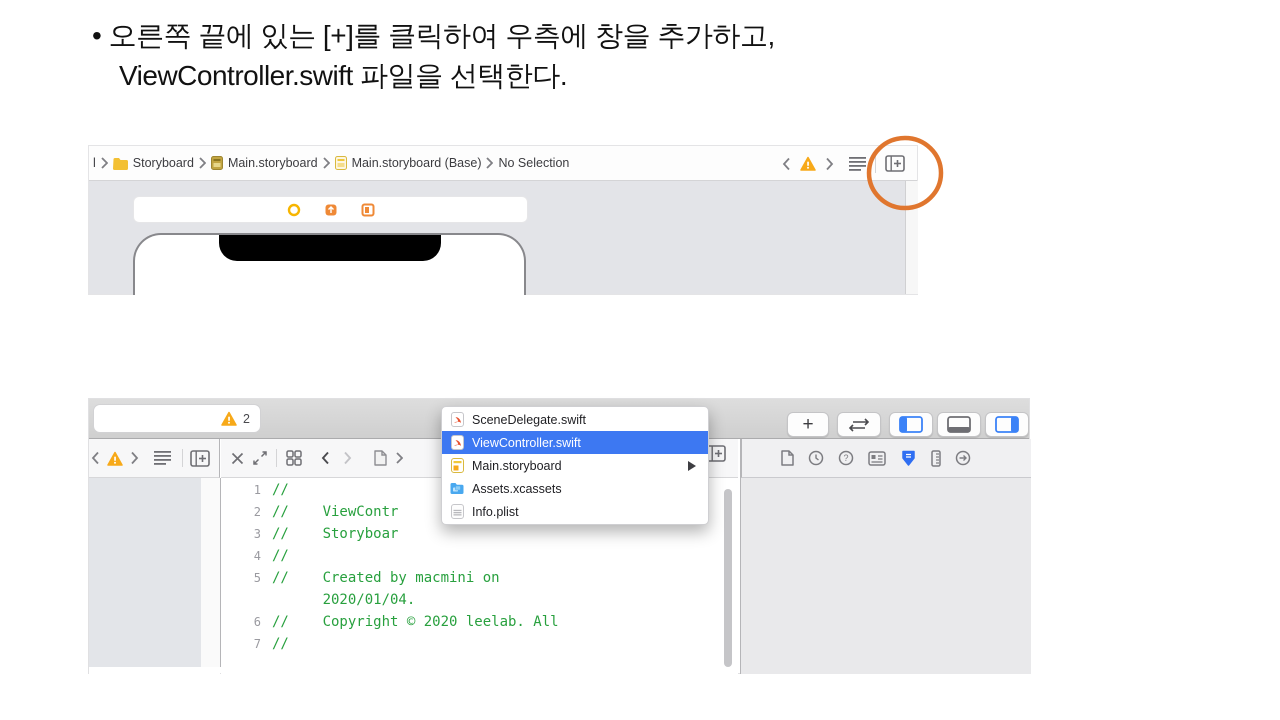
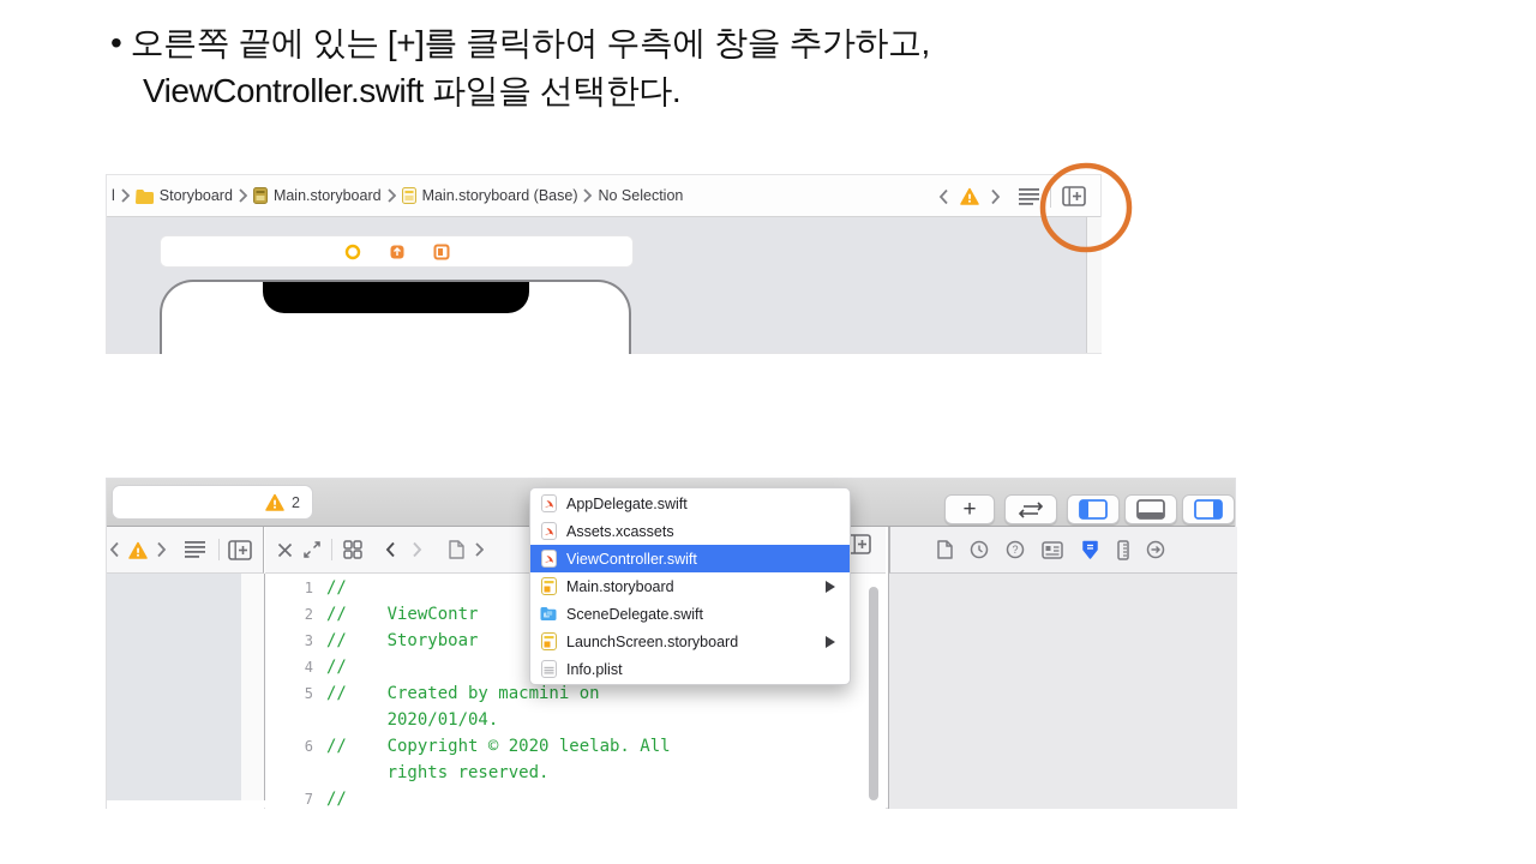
  • 오른쪽 끝에 있는 [+]를 클릭하여 우측에 창을 추가하고,
  ViewController.swift 파일을 선택한다.
  l
  Storyboard
  Main.storyboard
  Main.storyboard (Base)
  No Selection
  2
  +
  ?
  1
  //
  2
  // ViewContr
  3
  // Storyboar
  4
  //
  5
  // Created by macmini on
  2020/01/04.
  6
  // Copyright © 2020 leelab. All
+ rights reserved.
  7
  //
+ AppDelegate.swift
- SceneDelegate.swift
+ Assets.xcassets
  ViewController.swift
  Main.storyboard
- Assets.xcassets
+ SceneDelegate.swift
+ LaunchScreen.storyboard
  Info.plist
